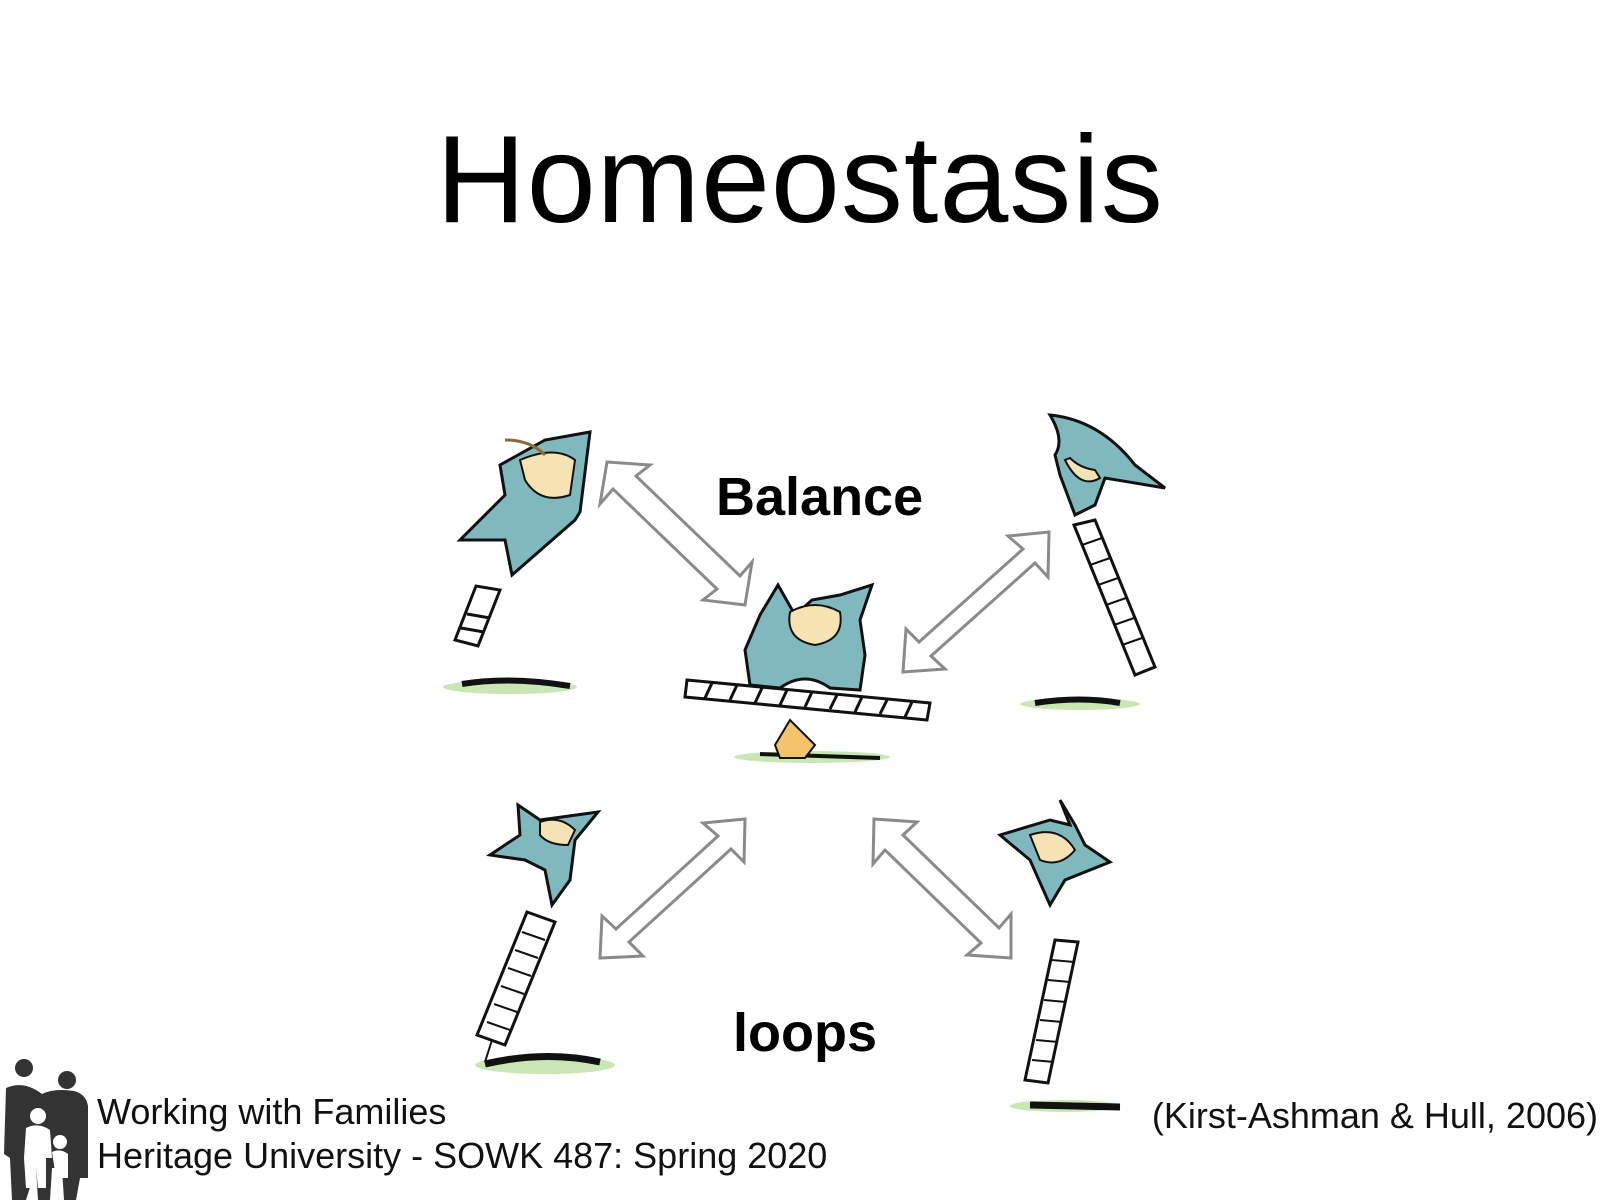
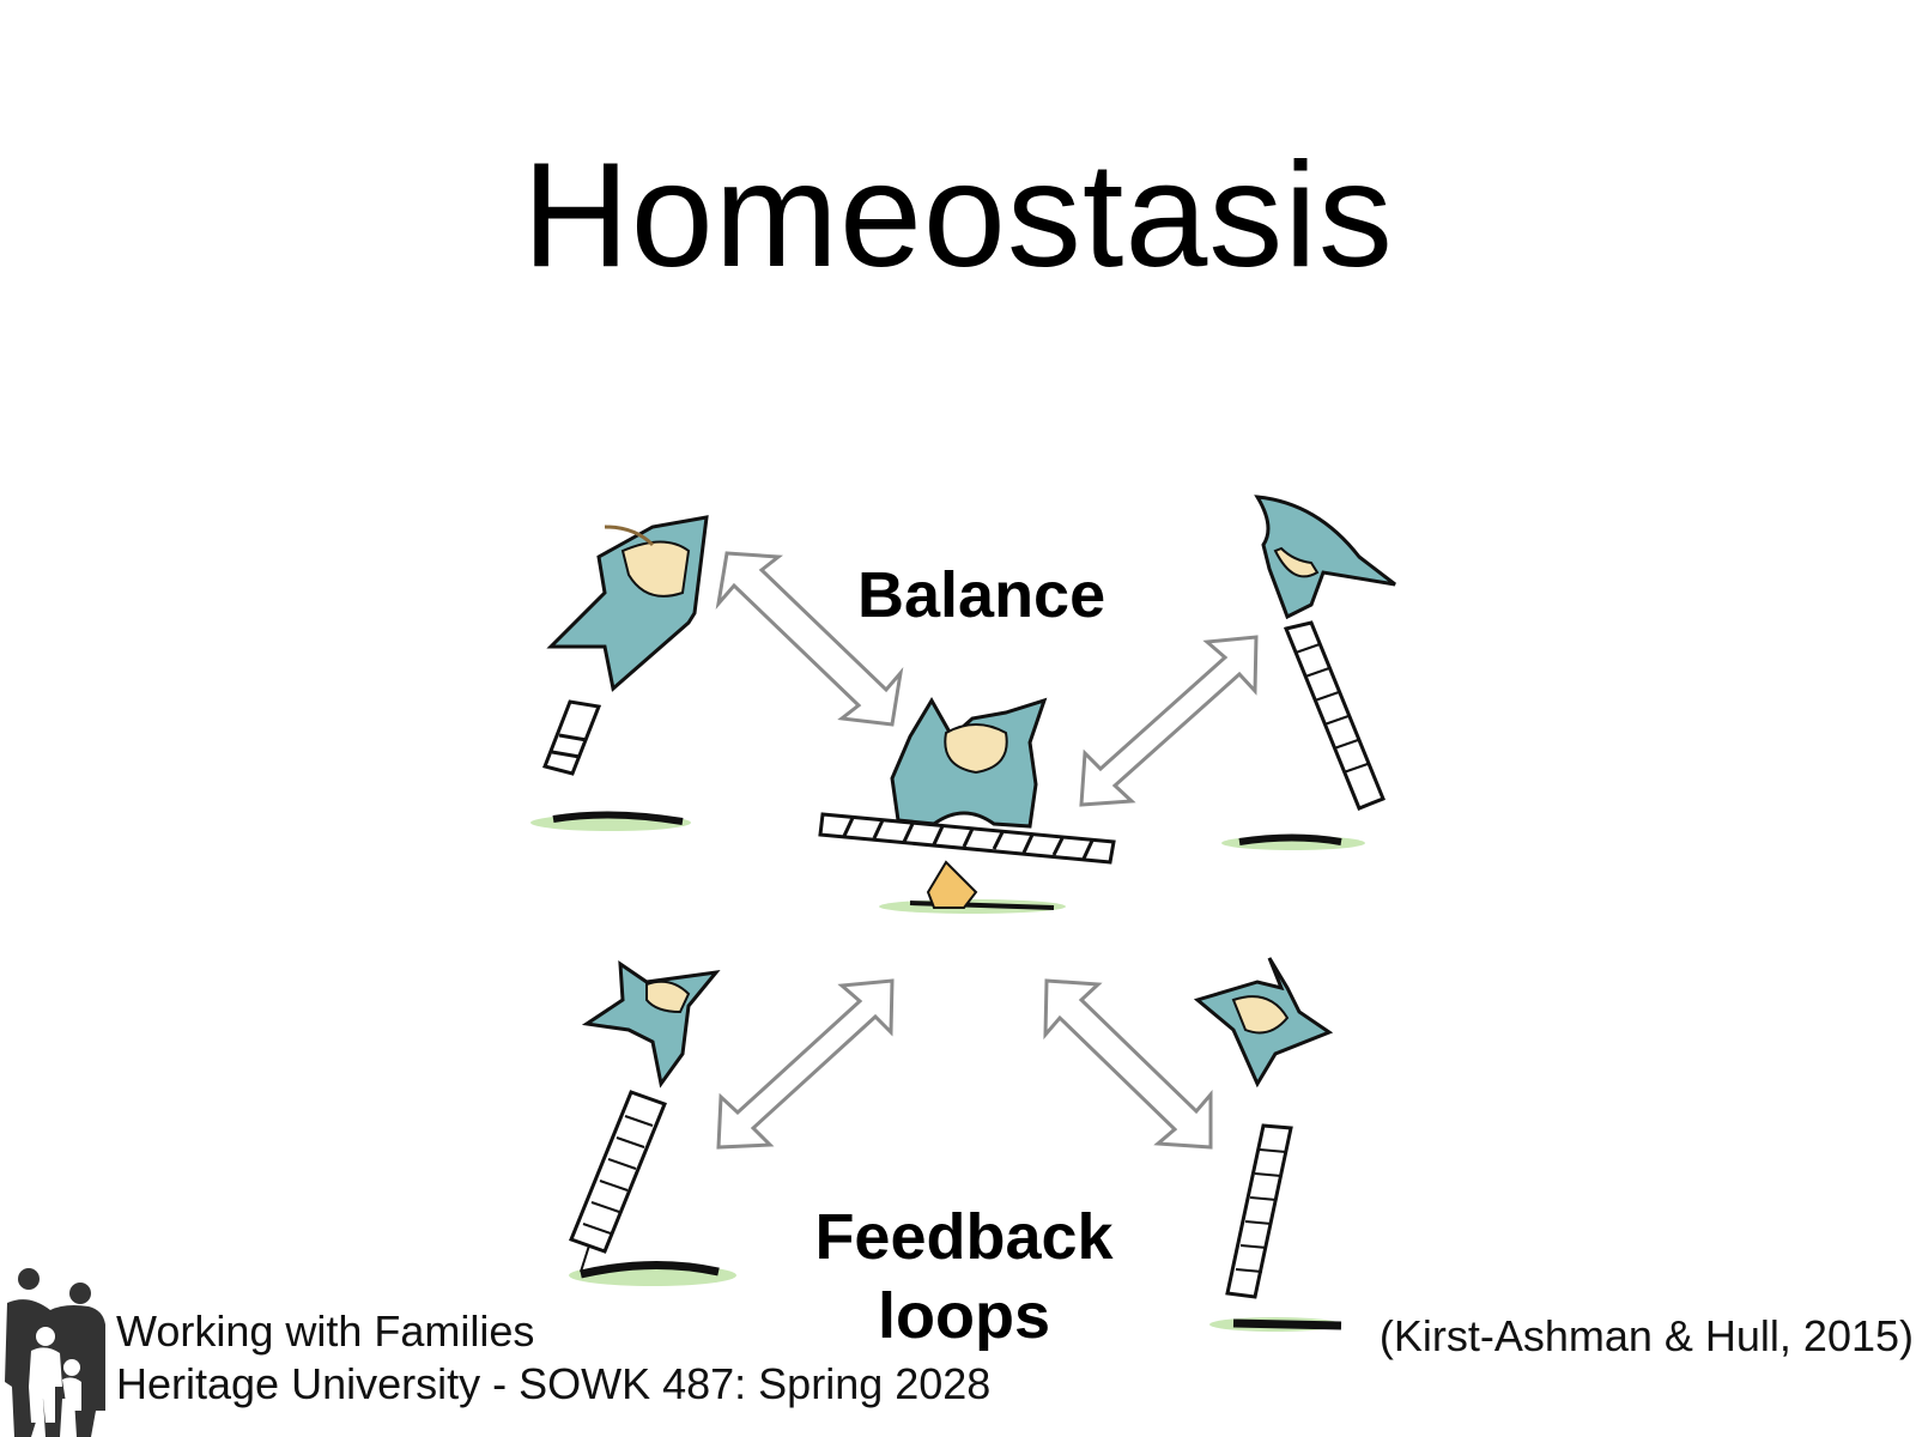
  Homeostasis
  Balance
+ Feedback
  loops
  Working with Families
- Heritage University - SOWK 487: Spring 2020
+ Heritage University - SOWK 487: Spring 2028
- (Kirst-Ashman & Hull, 2006)
+ (Kirst-Ashman & Hull, 2015)
